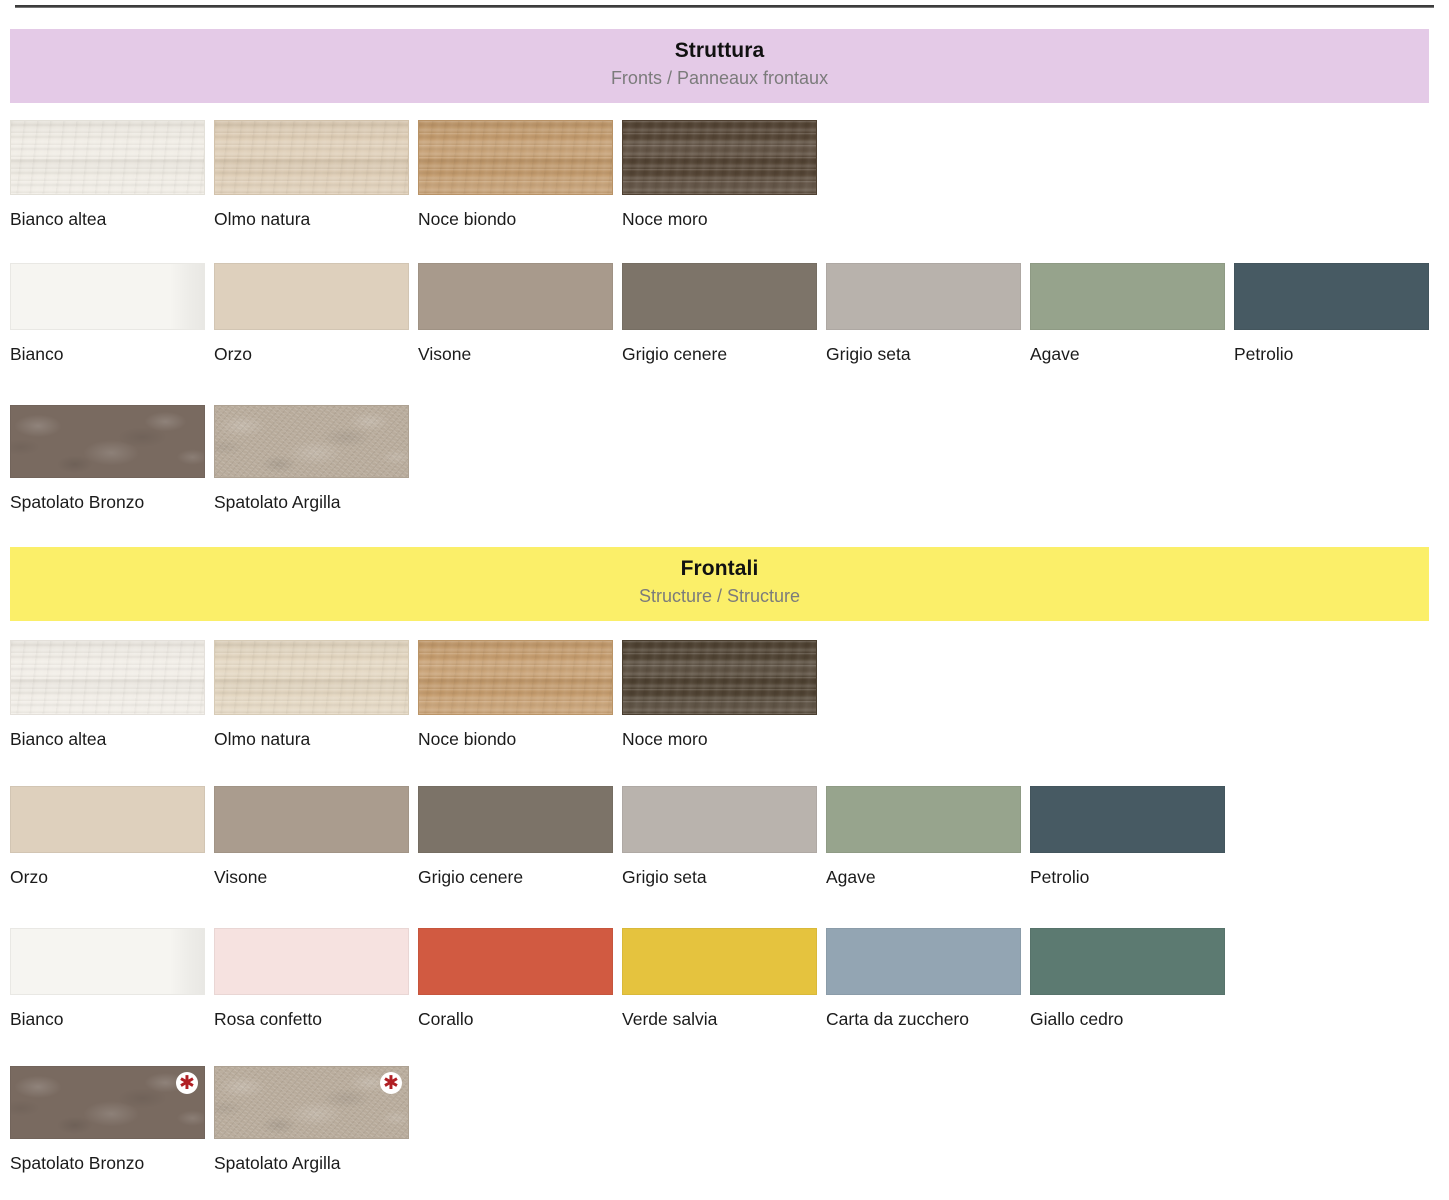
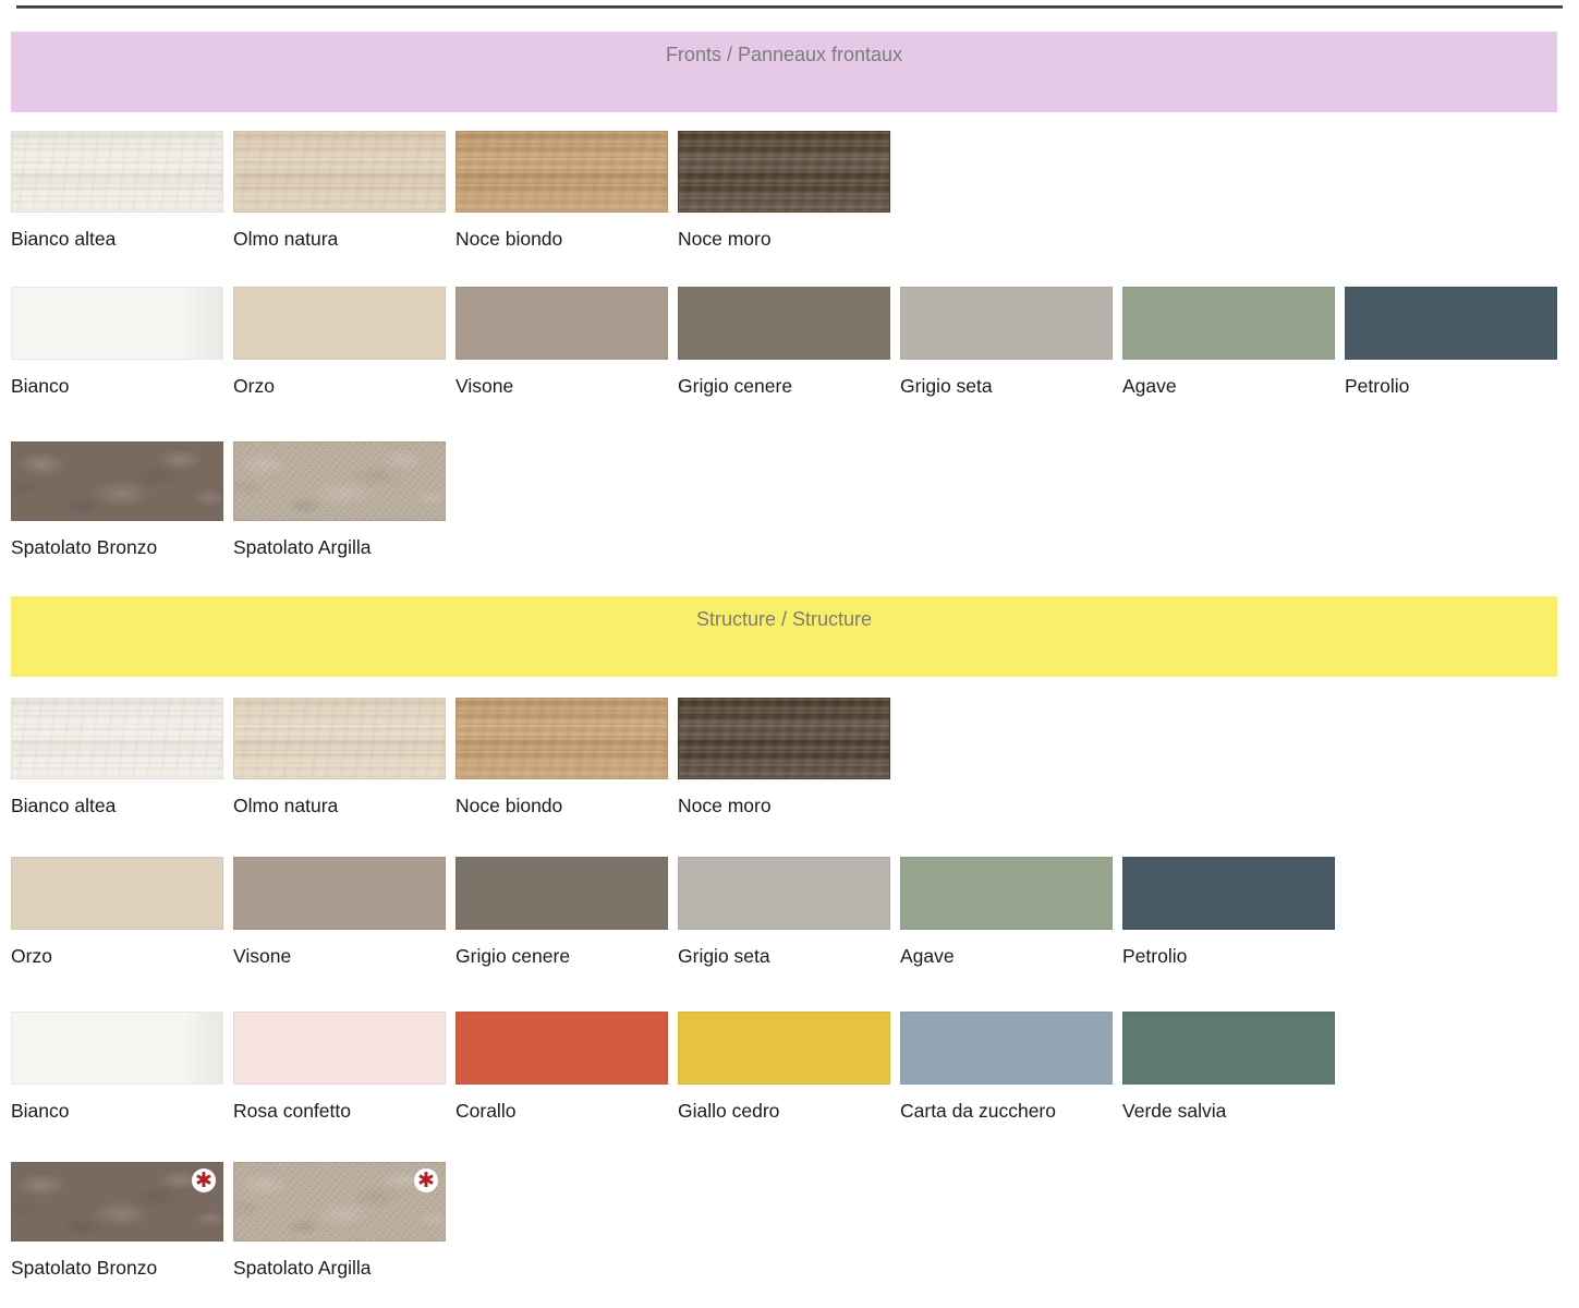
- Struttura
  Fronts / Panneaux frontaux
  Bianco altea
  Olmo natura
  Noce biondo
  Noce moro
  Bianco
  Orzo
  Visone
  Grigio cenere
  Grigio seta
  Agave
  Petrolio
  Spatolato Bronzo
  Spatolato Argilla
- Frontali
  Structure / Structure
  Bianco altea
  Olmo natura
  Noce biondo
  Noce moro
  Orzo
  Visone
  Grigio cenere
  Grigio seta
  Agave
  Petrolio
  Bianco
  Rosa confetto
  Corallo
- Verde salvia
+ Giallo cedro
  Carta da zucchero
- Giallo cedro
+ Verde salvia
  ✱
  Spatolato Bronzo
  ✱
  Spatolato Argilla
